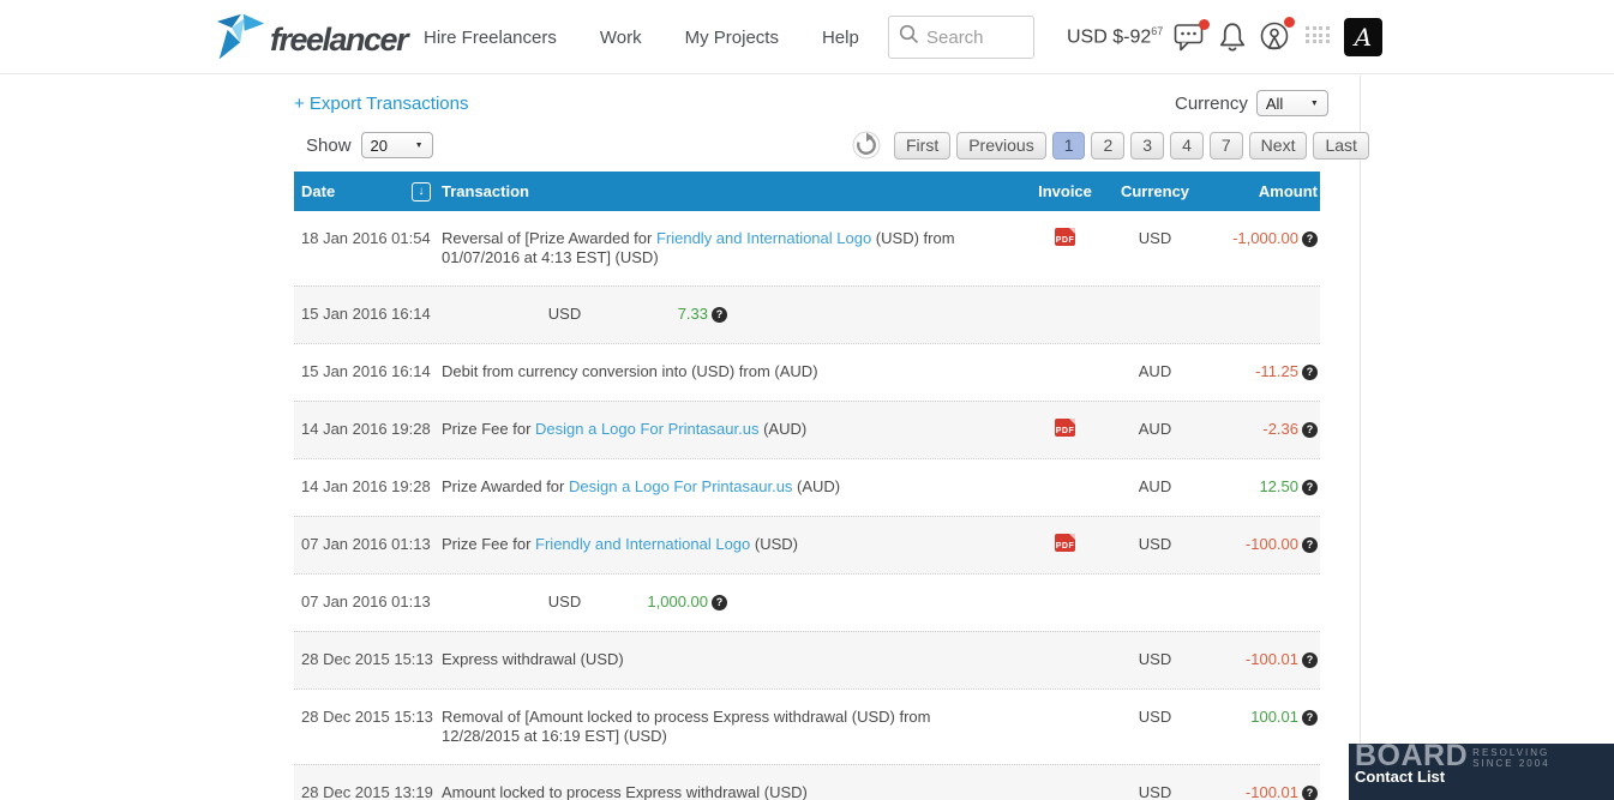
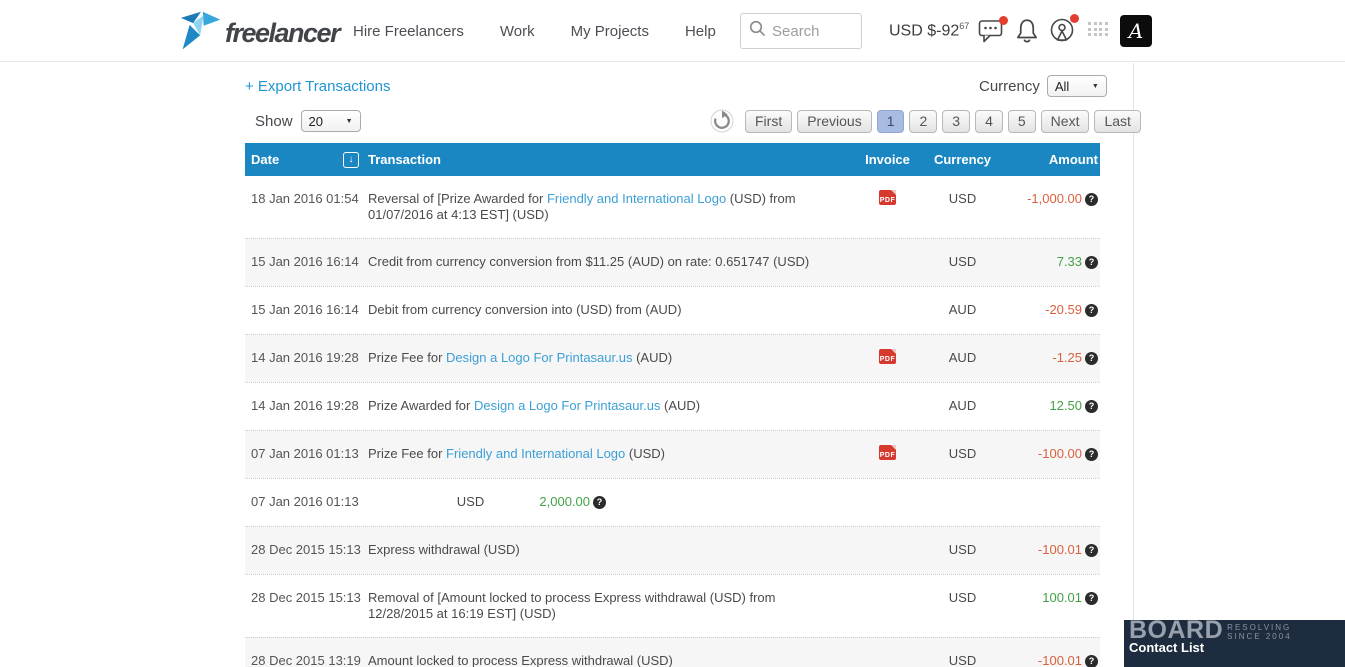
  freelancer
  Hire Freelancers
  Work
  My Projects
  Help
  Search
  USD $-9267
  A
  + Export Transactions
  Currency
  All
  Show
  20
  First
  Previous
  1
  2
  3
  4
- 7
+ 5
  Next
  Last
  Date
  ↓
  Transaction
  Invoice
  Currency
  Amount
  18 Jan 2016 01:54
  Reversal of [Prize Awarded for Friendly and International Logo (USD) from 01/07/2016 at 4:13 EST] (USD)
  USD
  -1,000.00
  ?
  15 Jan 2016 16:14
+ Credit from currency conversion from $11.25 (AUD) on rate: 0.651747 (USD)
  USD
  7.33
  ?
  15 Jan 2016 16:14
  Debit from currency conversion into (USD) from (AUD)
  AUD
- -11.25
+ -20.59
  ?
  14 Jan 2016 19:28
  Prize Fee for Design a Logo For Printasaur.us (AUD)
  AUD
- -2.36
+ -1.25
  ?
  14 Jan 2016 19:28
  Prize Awarded for Design a Logo For Printasaur.us (AUD)
  AUD
  12.50
  ?
  07 Jan 2016 01:13
  Prize Fee for Friendly and International Logo (USD)
  USD
  -100.00
  ?
  07 Jan 2016 01:13
  USD
- 1,000.00
+ 2,000.00
  ?
  28 Dec 2015 15:13
  Express withdrawal (USD)
  USD
  -100.01
  ?
  28 Dec 2015 15:13
  Removal of [Amount locked to process Express withdrawal (USD) from 12/28/2015 at 16:19 EST] (USD)
  USD
  100.01
  ?
  28 Dec 2015 13:19
  Amount locked to process Express withdrawal (USD)
  USD
  -100.01
  ?
  BOARD
  RESOLVING
  SINCE 2004
  Contact List
